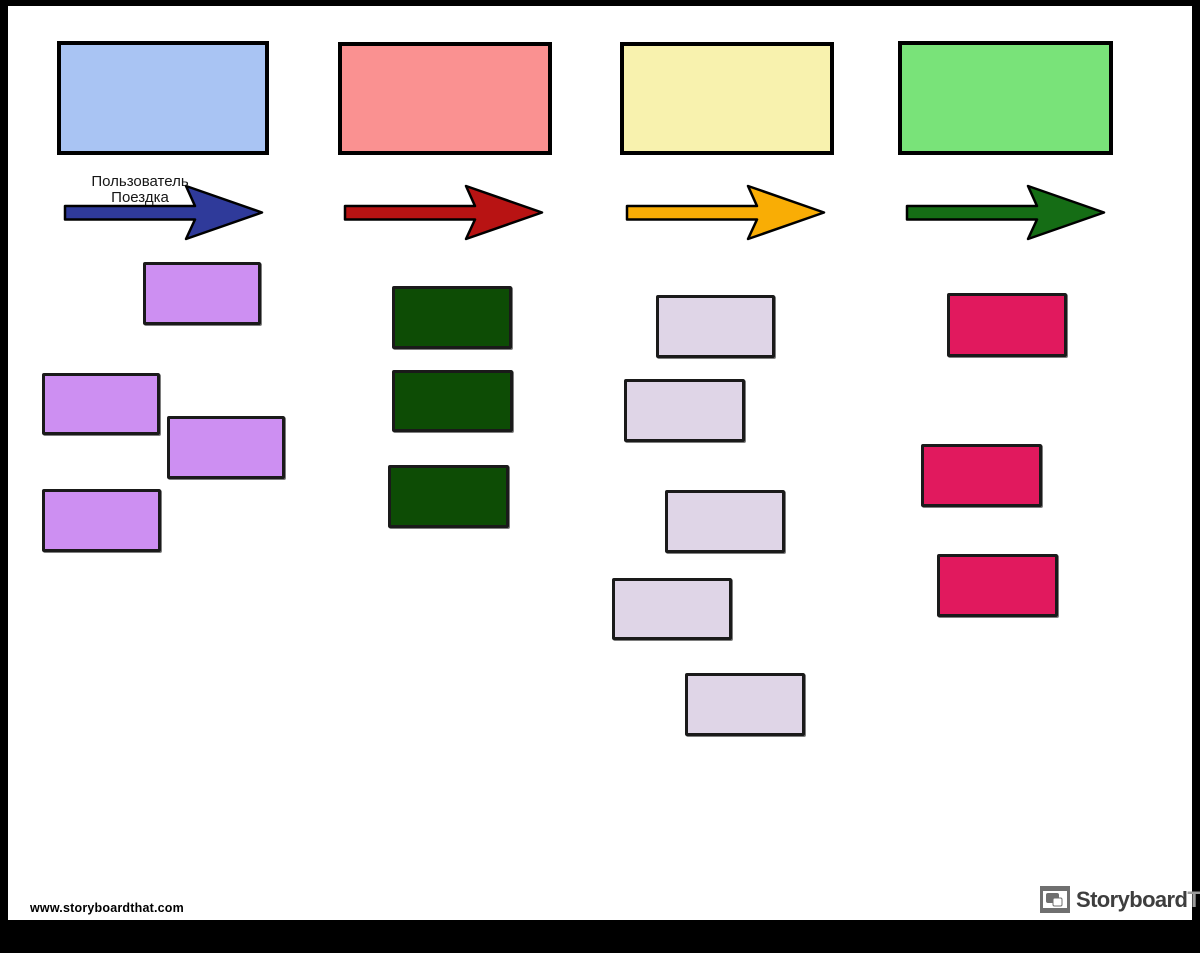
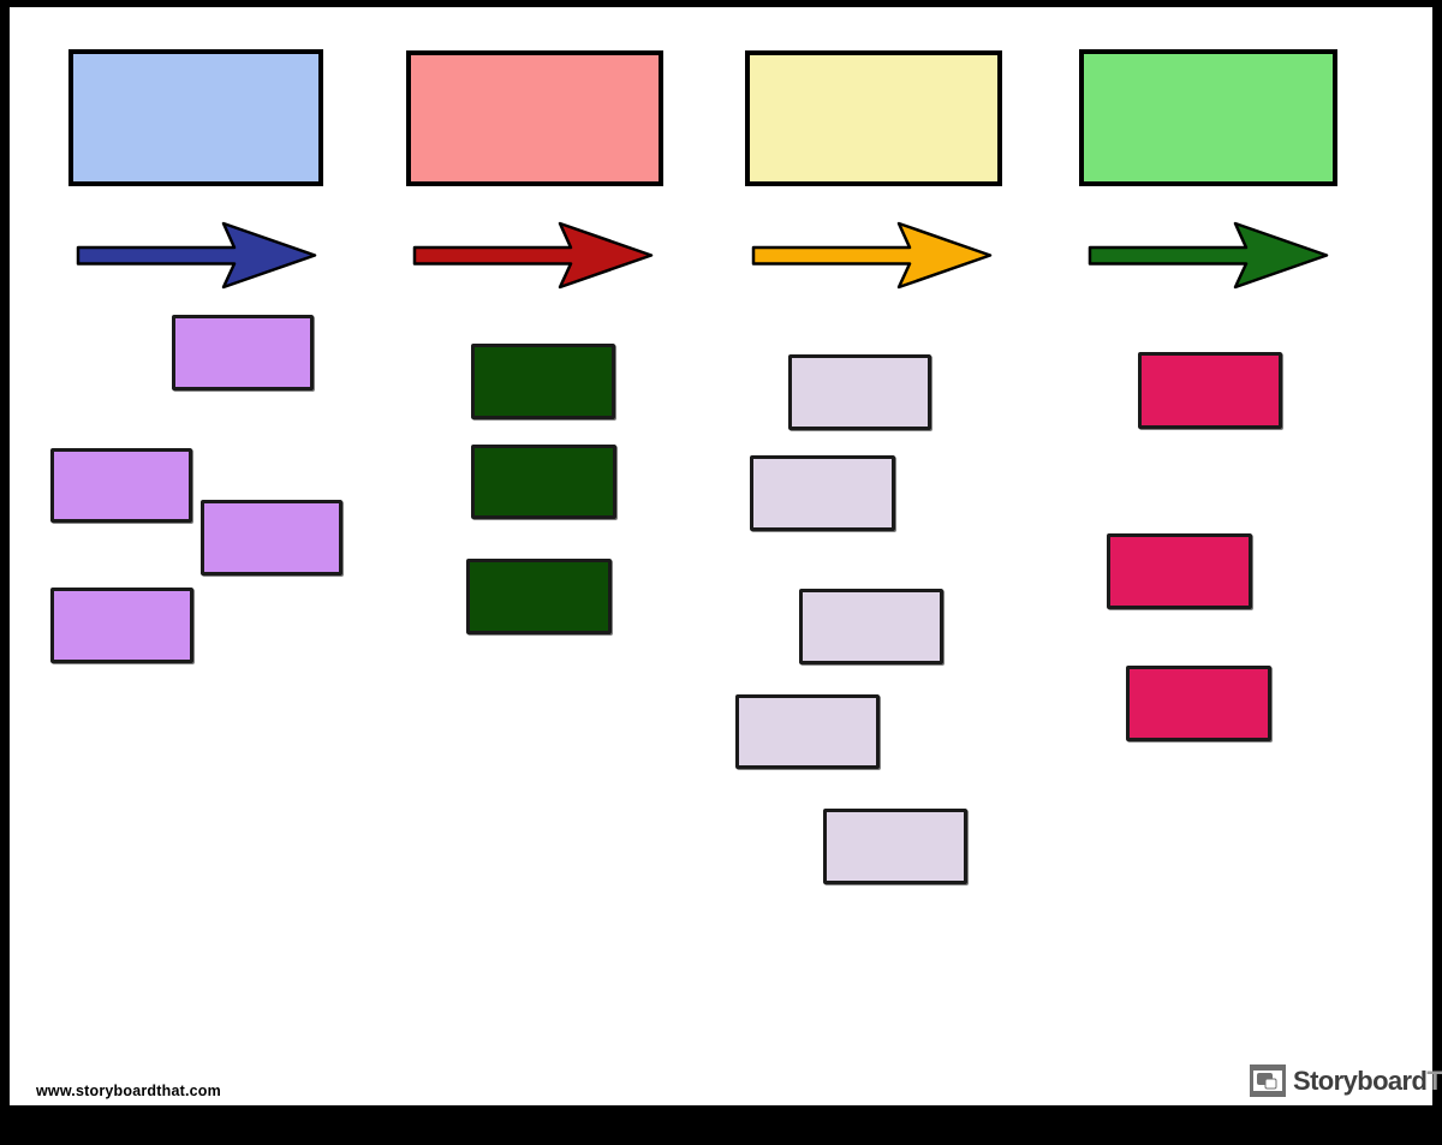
- Пользователь
- Поездка
  www.storyboardthat.com
  StoryboardT
